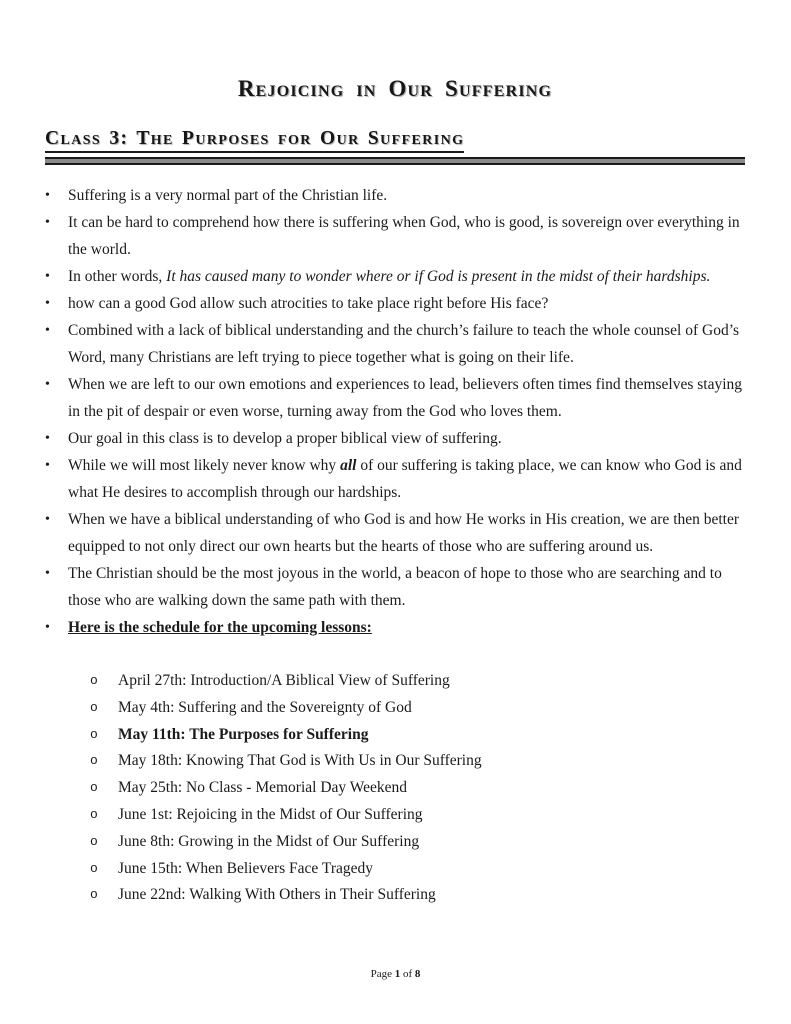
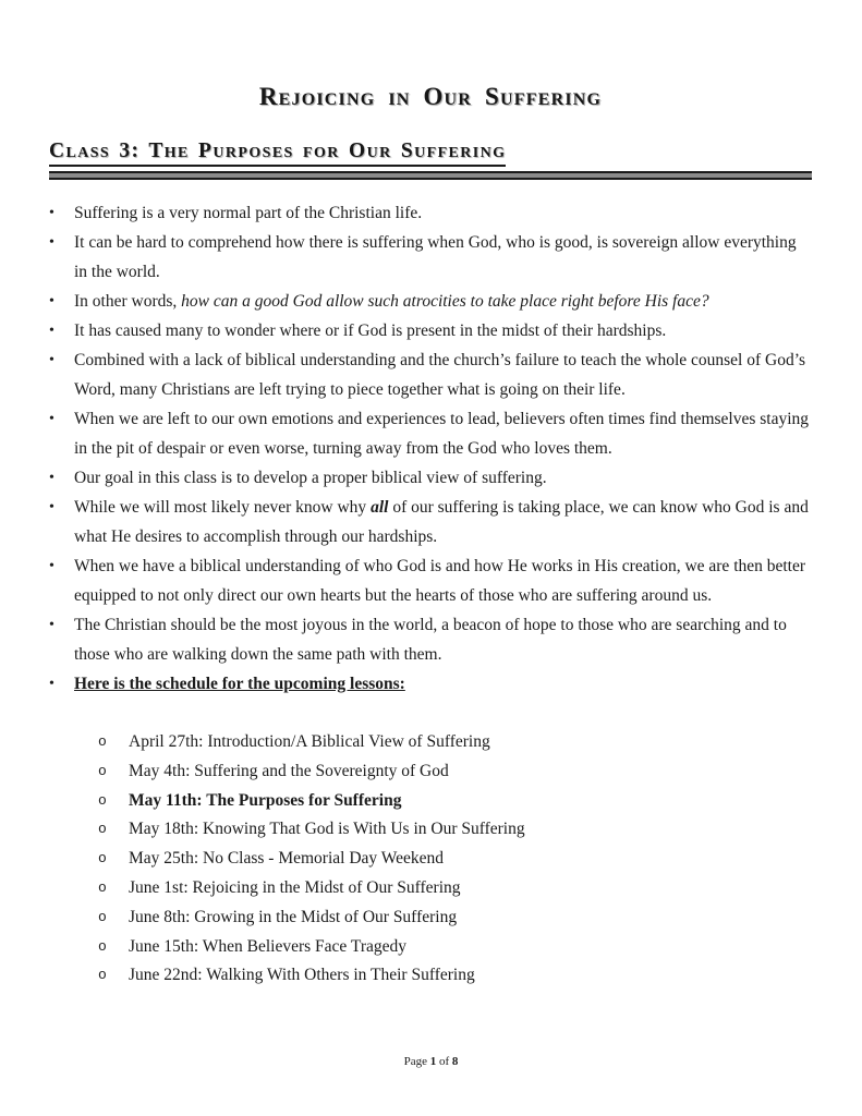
  Rejoicing in Our Suffering
  Class 3: The Purposes for Our Suffering
  •
  Suffering is a very normal part of the Christian life.
  •
- It can be hard to comprehend how there is suffering when God, who is good, is sovereign over everything in the world.
+ It can be hard to comprehend how there is suffering when God, who is good, is sovereign allow everything in the world.
  •
- In other words, It has caused many to wonder where or if God is present in the midst of their hardships.
+ In other words, how can a good God allow such atrocities to take place right before His face?
  •
- how can a good God allow such atrocities to take place right before His face?
+ It has caused many to wonder where or if God is present in the midst of their hardships.
  •
  Combined with a lack of biblical understanding and the church’s failure to teach the whole counsel of God’s Word, many Christians are left trying to piece together what is going on their life.
  •
  When we are left to our own emotions and experiences to lead, believers often times find themselves staying in the pit of despair or even worse, turning away from the God who loves them.
  •
  Our goal in this class is to develop a proper biblical view of suffering.
  •
  While we will most likely never know why all of our suffering is taking place, we can know who God is and what He desires to accomplish through our hardships.
  •
  When we have a biblical understanding of who God is and how He works in His creation, we are then better equipped to not only direct our own hearts but the hearts of those who are suffering around us.
  •
  The Christian should be the most joyous in the world, a beacon of hope to those who are searching and to those who are walking down the same path with them.
  •
  Here is the schedule for the upcoming lessons:
  o
  April 27th: Introduction/A Biblical View of Suffering
  o
  May 4th: Suffering and the Sovereignty of God
  o
  May 11th: The Purposes for Suffering
  o
  May 18th: Knowing That God is With Us in Our Suffering
  o
  May 25th: No Class - Memorial Day Weekend
  o
  June 1st: Rejoicing in the Midst of Our Suffering
  o
  June 8th: Growing in the Midst of Our Suffering
  o
  June 15th: When Believers Face Tragedy
  o
  June 22nd: Walking With Others in Their Suffering
  Page 1 of 8
